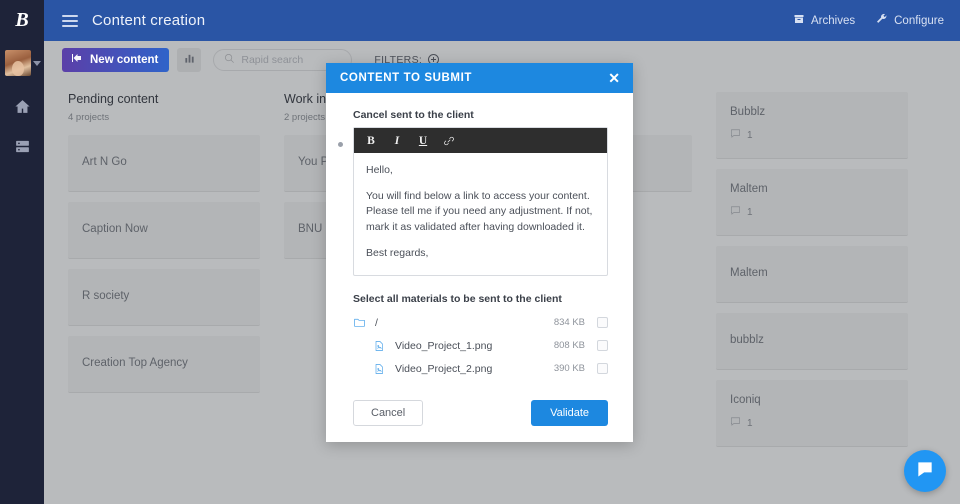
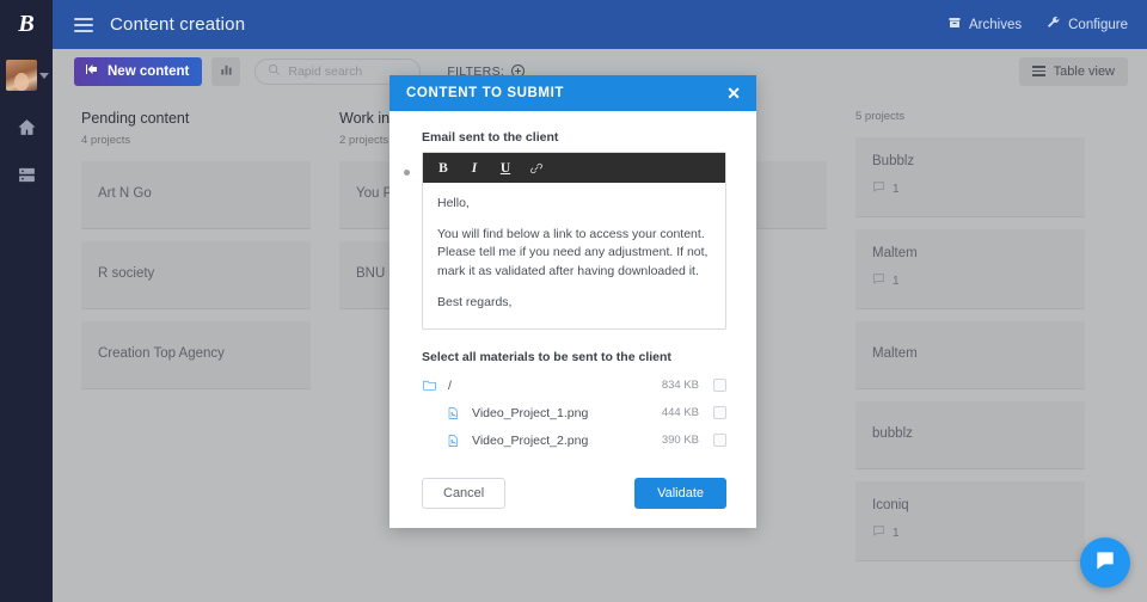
  B
  Content creation
  Archives
  Configure
  New content
  Rapid search
  FILTERS:
+ Table view
  Pending content
  4 projects
  Art N Go
- Caption Now
  R society
  Creation Top Agency
  2 projects
  BNU
+ 5 projects
  Bubblz
  1
  Maltem
  1
  Maltem
  bubblz
  Iconiq
  1
  CONTENT TO SUBMIT
  ✕
- Cancel sent to the client
+ Email sent to the client
  B
  I
  U
  Hello,
  You will find below a link to access your content. Please tell me if you need any adjustment. If not, mark it as validated after having downloaded it.
  Best regards,
  Select all materials to be sent to the client
  /
  834 KB
  Video_Project_1.png
- 808 KB
+ 444 KB
  Video_Project_2.png
  390 KB
  Cancel
  Validate
